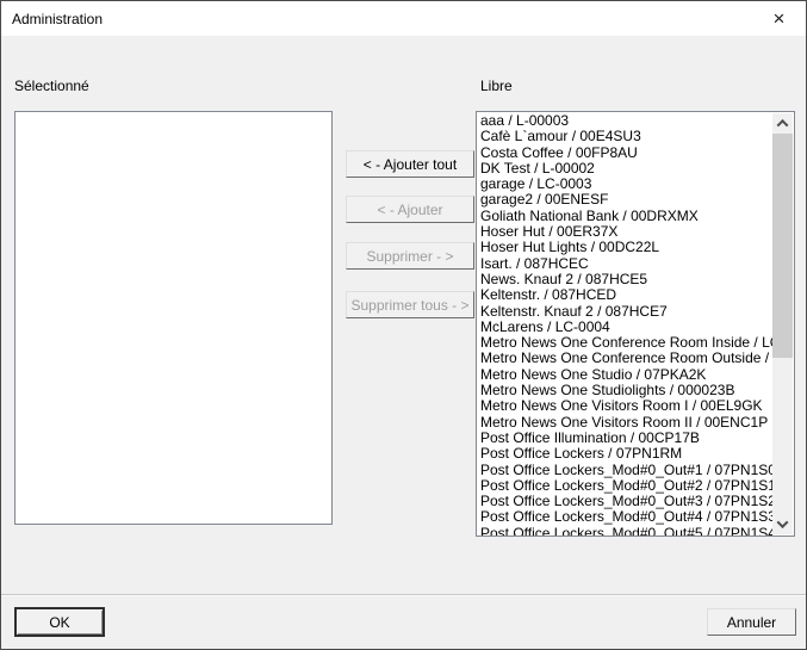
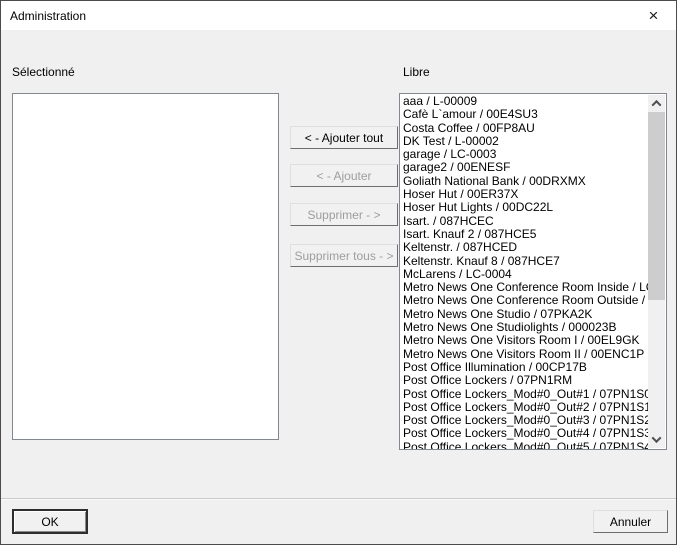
  Administration
  ×
  Sélectionné
  Libre
  < - Ajouter tout
  < - Ajouter
  Supprimer - >
  Supprimer tous - >
- aaa / L-00003
+ aaa / L-00009
  Cafè L`amour / 00E4SU3
  Costa Coffee / 00FP8AU
  DK Test / L-00002
  garage / LC-0003
  garage2 / 00ENESF
  Goliath National Bank / 00DRXMX
  Hoser Hut / 00ER37X
  Hoser Hut Lights / 00DC22L
  Isart. / 087HCEC
- News. Knauf 2 / 087HCE5
+ Isart. Knauf 2 / 087HCE5
  Keltenstr. / 087HCED
- Keltenstr. Knauf 2 / 087HCE7
+ Keltenstr. Knauf 8 / 087HCE7
  McLarens / LC-0004
  Metro News One Conference Room Inside / L
  Metro News One Conference Room Outside /
  Metro News One Studio / 07PKA2K
  Metro News One Studiolights / 000023B
  Metro News One Visitors Room I / 00EL9GK
  Metro News One Visitors Room II / 00ENC1P
  Post Office Illumination / 00CP17B
  Post Office Lockers / 07PN1RM
  Post Office Lockers_Mod#0_Out#1 / 07PN1S
  Post Office Lockers_Mod#0_Out#2 / 07PN1S
  Post Office Lockers_Mod#0_Out#3 / 07PN1S
  Post Office Lockers_Mod#0_Out#4 / 07PN1S
  Post Office Lockers_Mod#0_Out#5 / 07PN1S
  OK
  Annuler
